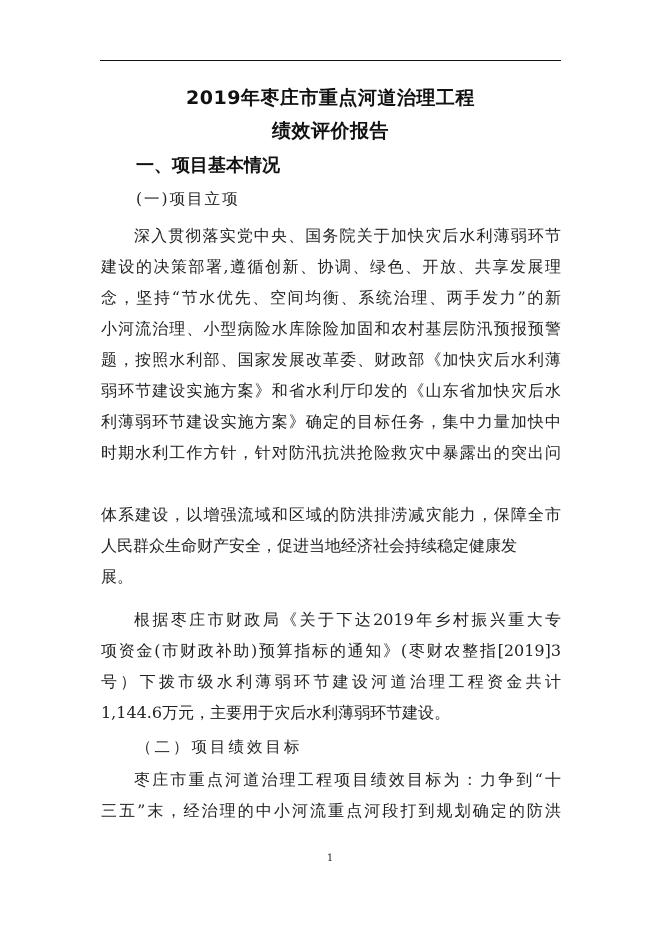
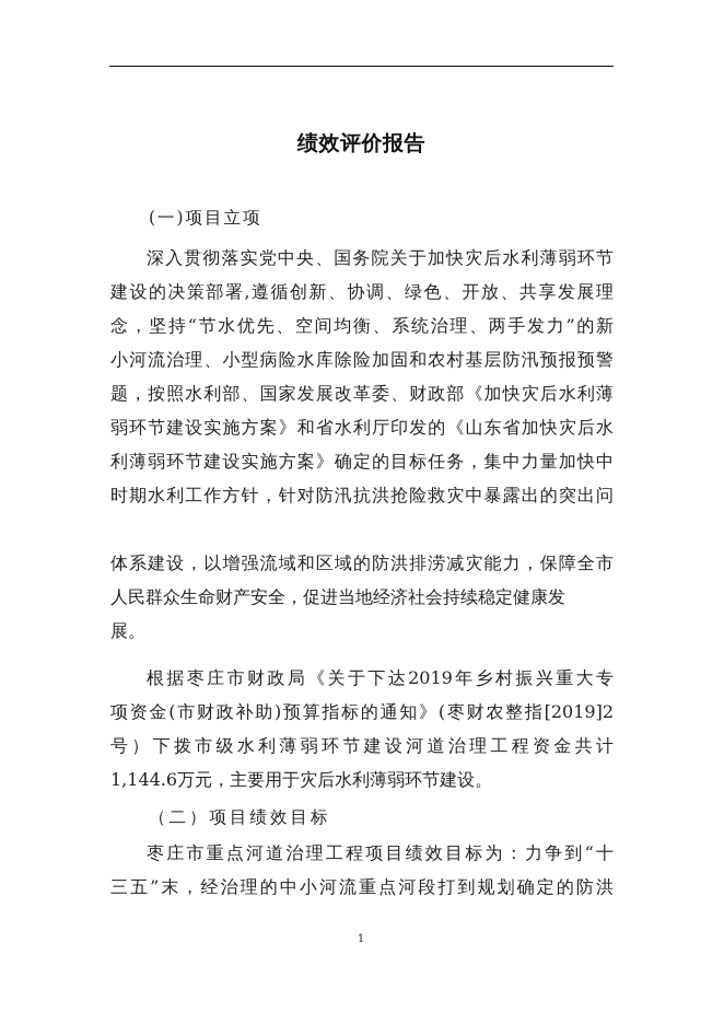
- 2019年枣庄市重点河道治理工程
  绩效评价报告
- 一、项目基本情况
  (一)项目立项
  深入贯彻落实党中央、国务院关于加快灾后水利薄弱环节
  建设的决策部署,遵循创新、协调、绿色、开放、共享发展理
  念，坚持“节水优先、空间均衡、系统治理、两手发力”的新
  小河流治理、小型病险水库除险加固和农村基层防汛预报预警
  题，按照水利部、国家发展改革委、财政部《加快灾后水利薄
  弱环节建设实施方案》和省水利厅印发的《山东省加快灾后水
  利薄弱环节建设实施方案》确定的目标任务，集中力量加快中
  时期水利工作方针，针对防汛抗洪抢险救灾中暴露出的突出问
  体系建设，以增强流域和区域的防洪排涝减灾能力，保障全市
  人民群众生命财产安全，促进当地经济社会持续稳定健康发
  展。
  根据枣庄市财政局《关于下达2019年乡村振兴重大专
- 项资金(市财政补助)预算指标的通知》(枣财农整指[2019]3
+ 项资金(市财政补助)预算指标的通知》(枣财农整指[2019]2
  号）下拨市级水利薄弱环节建设河道治理工程资金共计
  1,144.6万元，主要用于灾后水利薄弱环节建设。
  （二）项目绩效目标
  枣庄市重点河道治理工程项目绩效目标为：力争到“十
  三五”末，经治理的中小河流重点河段打到规划确定的防洪
  1
